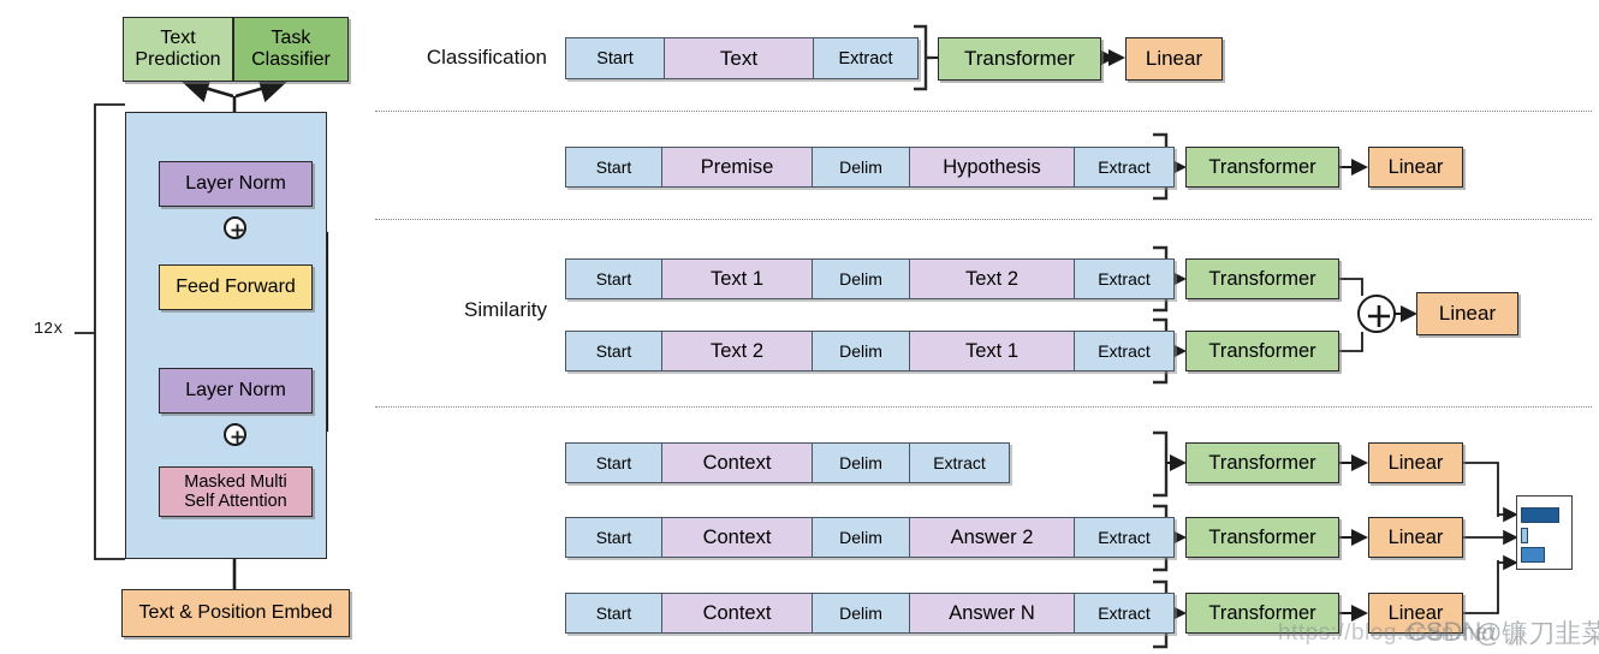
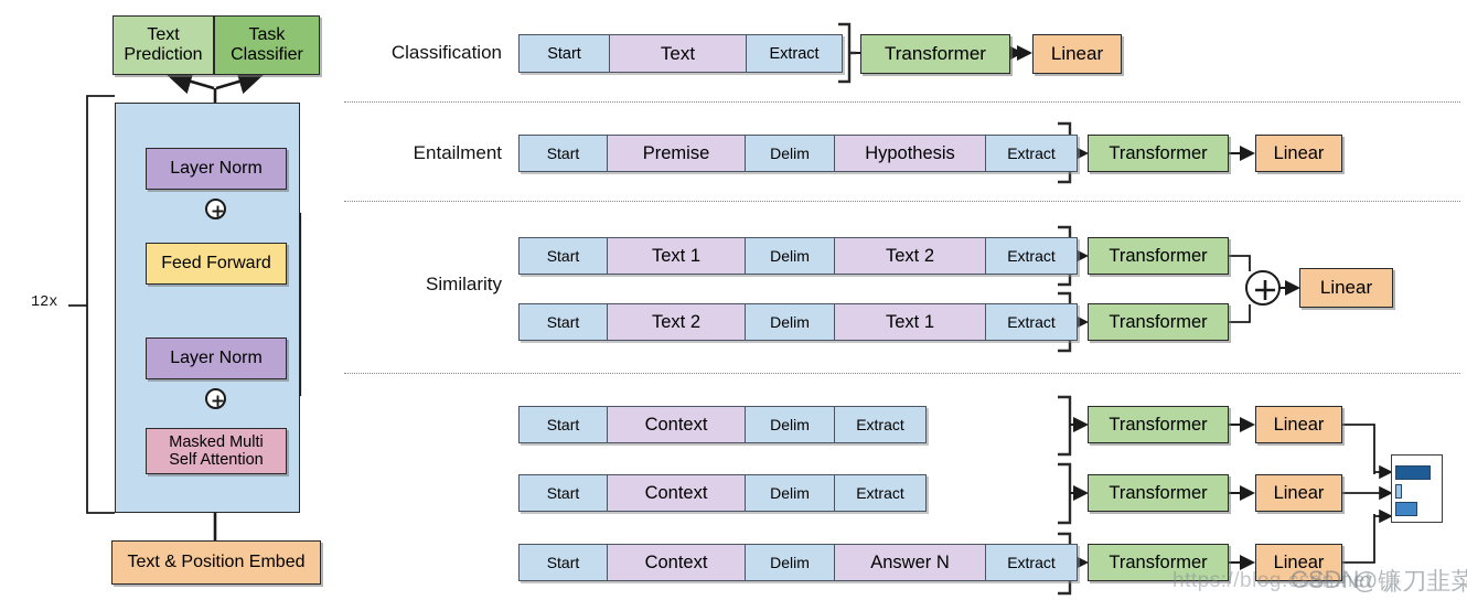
  Text
  Prediction
  Task
  Classifier
  12x
  Layer Norm
  Feed Forward
  Layer Norm
  Masked Multi
  Self Attention
  Text & Position Embed
  Classification
  Start
  Text
  Extract
  Transformer
  Linear
+ Entailment
  Start
  Premise
  Delim
  Hypothesis
  Extract
  Transformer
  Linear
  Similarity
  Start
  Text 1
  Delim
  Text 2
  Extract
  Transformer
  Start
  Text 2
  Delim
  Text 1
  Extract
  Transformer
  Linear
  Start
  Context
  Delim
  Extract
  Transformer
  Linear
  Start
  Context
  Delim
- Answer 2
  Extract
  Transformer
  Linear
  Start
  Context
  Delim
  Answer N
  Extract
  Transformer
  Linear
  https://blog.csdn.net
  CSDN
  @镰刀韭菜
